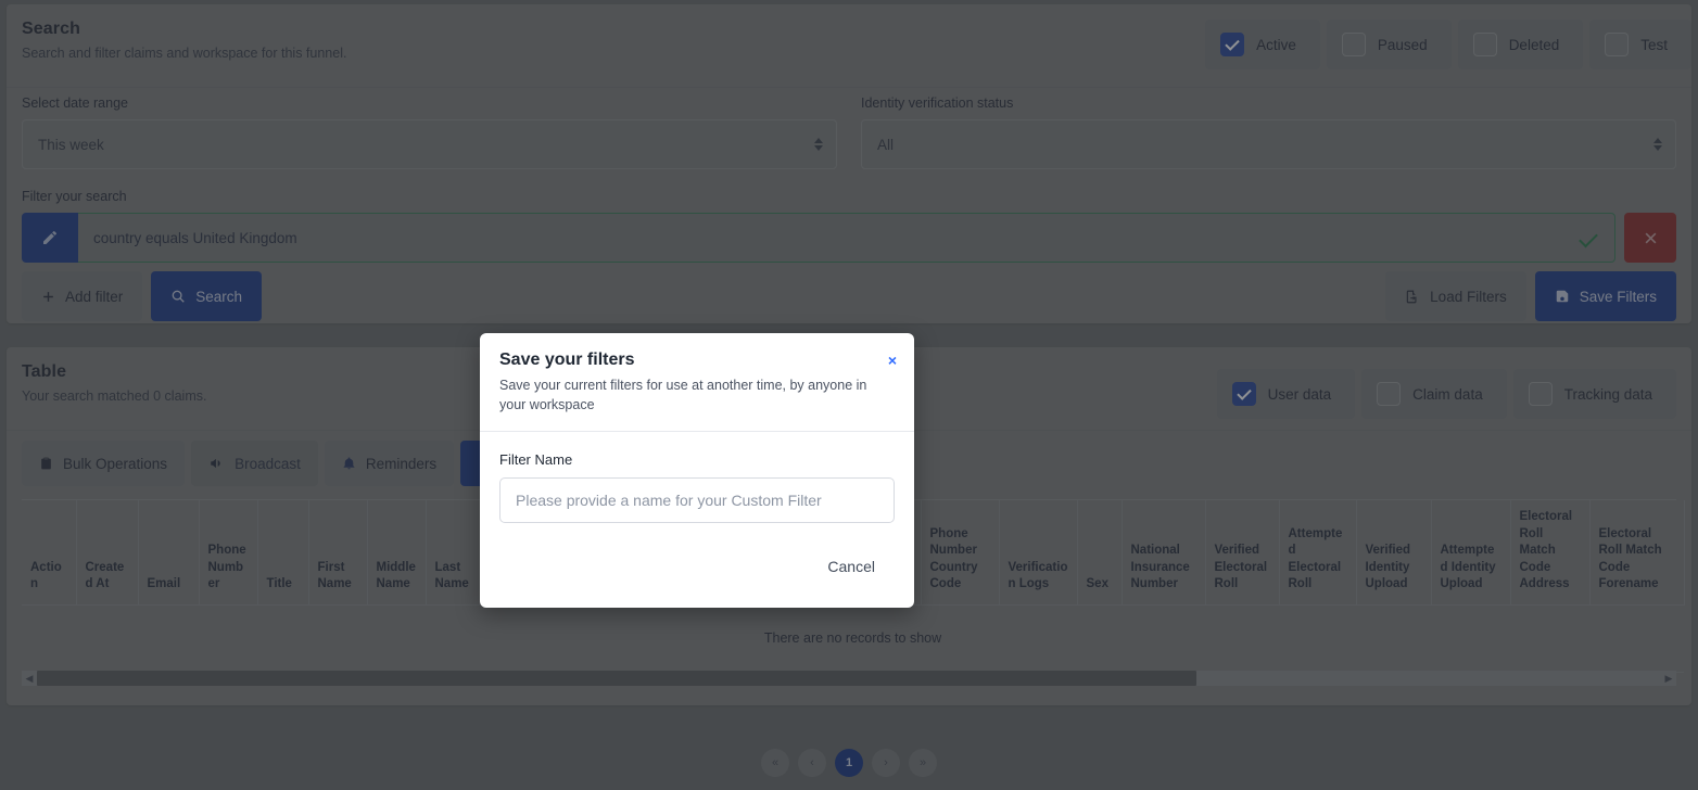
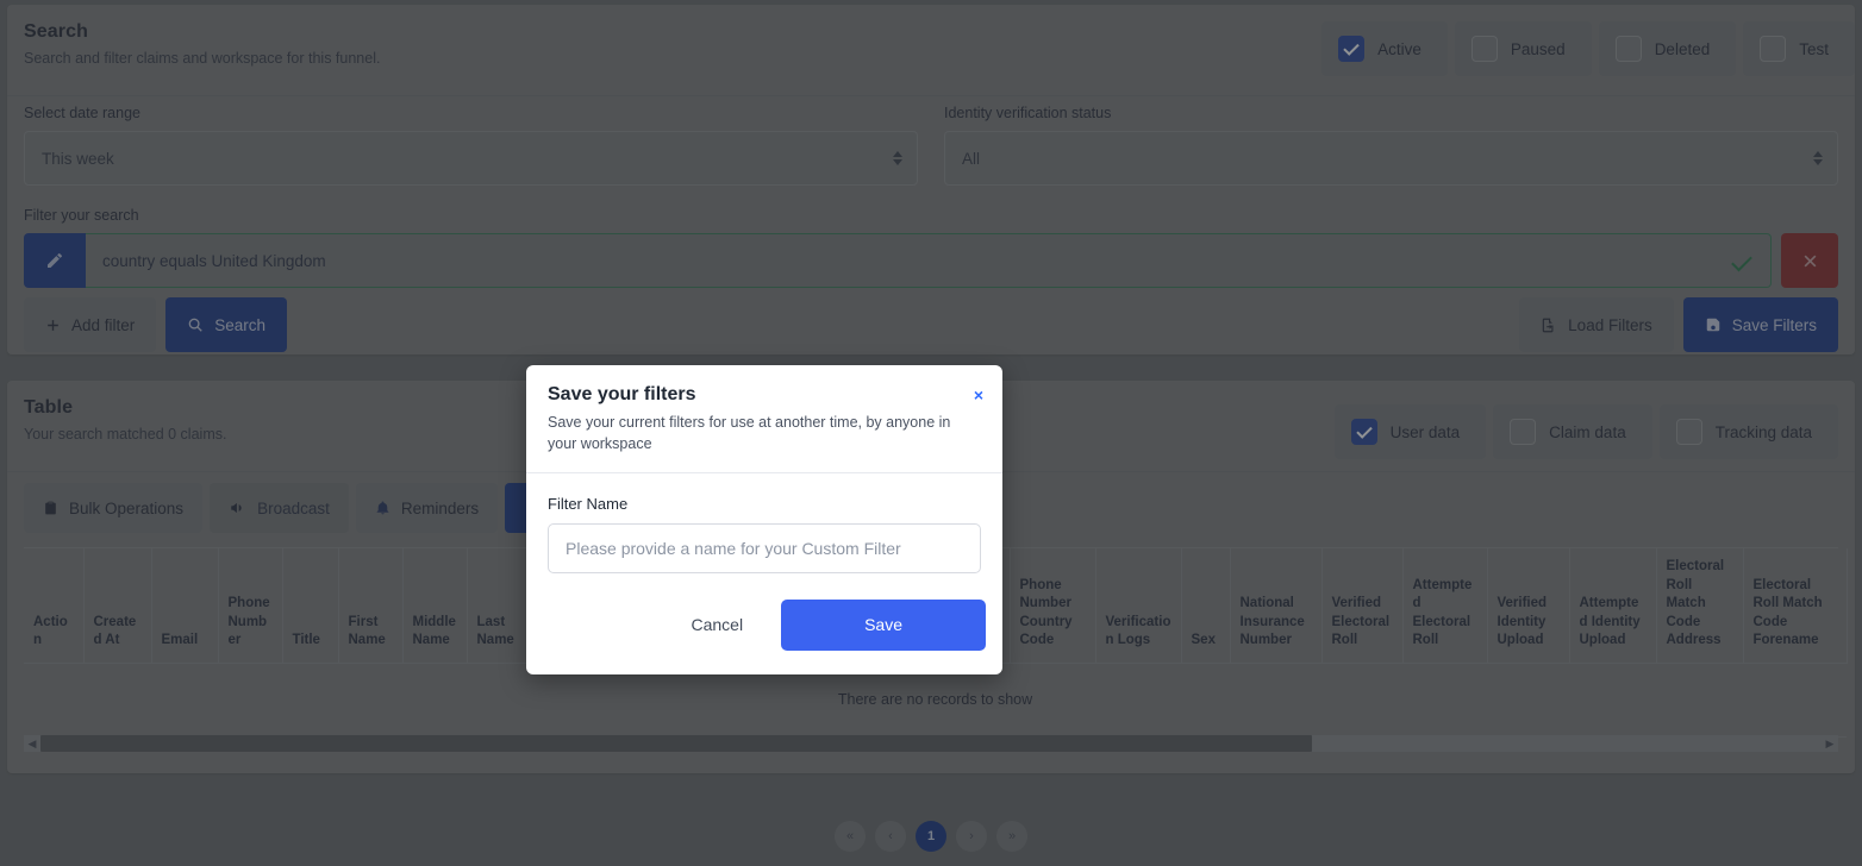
  Search
  Search and filter claims and workspace for this funnel.
  Active
  Paused
  Deleted
  Test
  Select date range
  This week
  Identity verification status
  All
  Filter your search
  country equals United Kingdom
  Add filter
  Search
  Load Filters
  Save Filters
  Table
  Your search matched 0 claims.
  User data
  Claim data
  Tracking data
  Bulk Operations
  Broadcast
  Reminders
  Action	Created At	Email	Phone Number	Title	First Name	Middle Name	Last Name								Phone Number Country Code	Verification Logs	Sex	National Insurance Number	Verified Electoral Roll	Attempted Electoral Roll	Verified Identity Upload	Attempted Identity Upload	Electoral Roll Match Code Address	Electoral Roll Match Code Forename
  There are no records to show
  ◀
  ▶
  1
  Save your filters
  Save your current filters for use at another time, by anyone in your workspace
  ×
  Filter Name
  Please provide a name for your Custom Filter
  Cancel
+ Save
